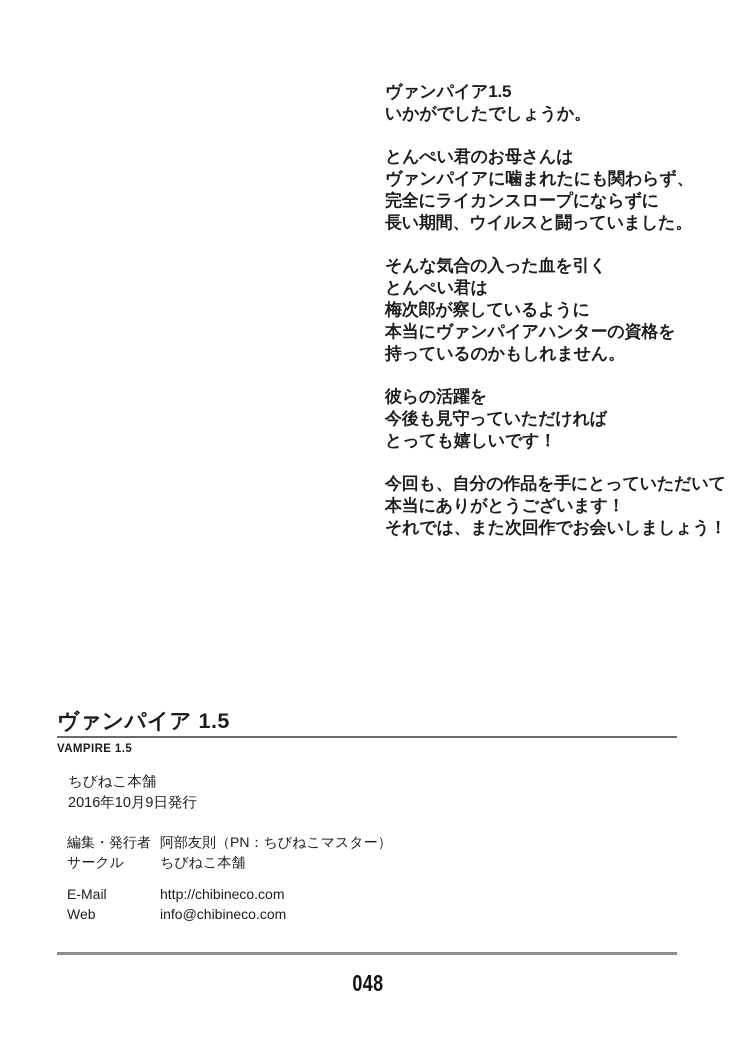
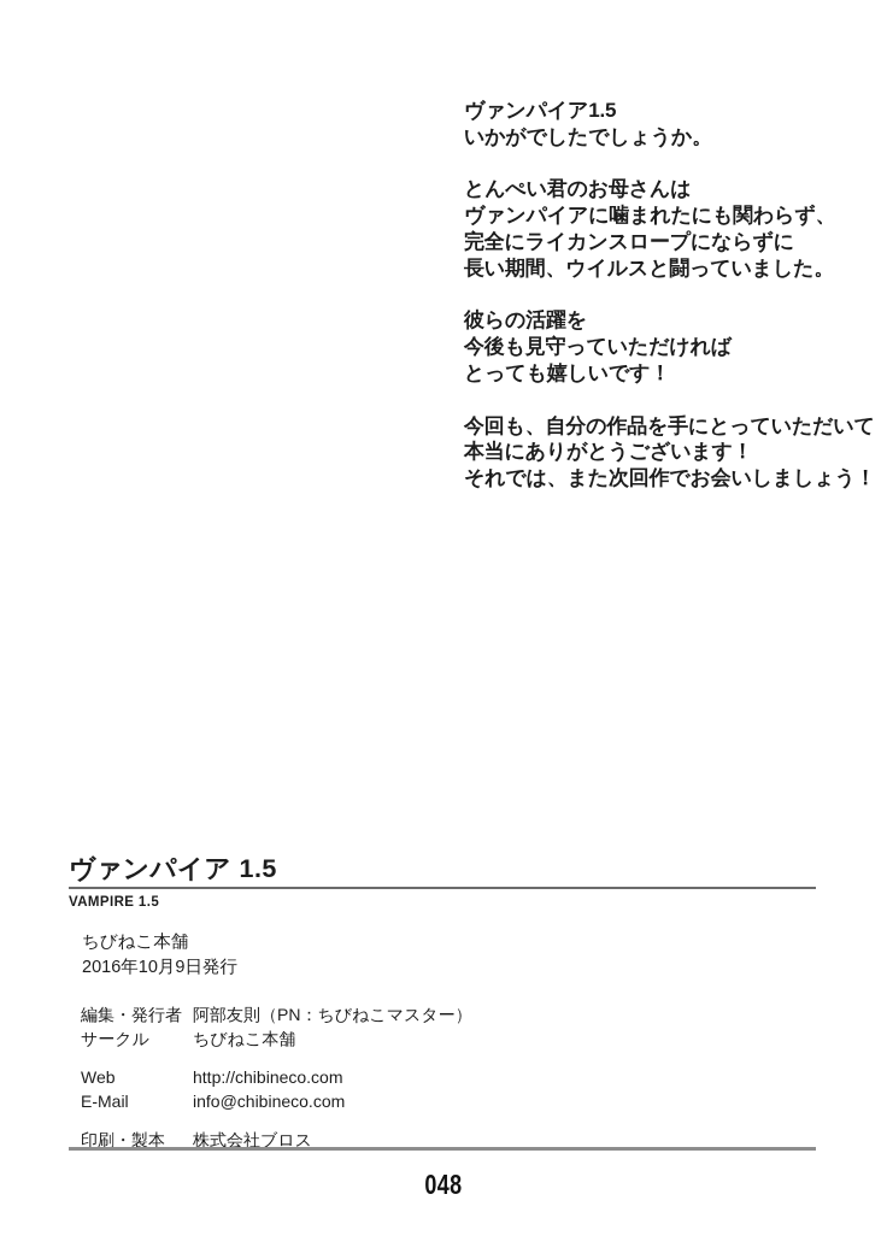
  ヴァンパイア1.5
  いかがでしたでしょうか。
  とんぺい君のお母さんは
  ヴァンパイアに噛まれたにも関わらず、
  完全にライカンスロープにならずに
  長い期間、ウイルスと闘っていました。
- そんな気合の入った血を引く
- とんぺい君は
- 梅次郎が察しているように
- 本当にヴァンパイアハンターの資格を
- 持っているのかもしれません。
  彼らの活躍を
  今後も見守っていただければ
  とっても嬉しいです！
  今回も、自分の作品を手にとっていただいて
  本当にありがとうございます！
  それでは、また次回作でお会いしましょう！
  ヴァンパイア 1.5
  VAMPIRE 1.5
  ちびねこ本舗
  2016年10月9日発行
  編集・発行者
  阿部友則（PN：ちびねこマスター）
  サークル
  ちびねこ本舗
- E-Mail
+ Web
  http://chibineco.com
- Web
+ E-Mail
  info@chibineco.com
+ 印刷・製本
+ 株式会社ブロス
  048
